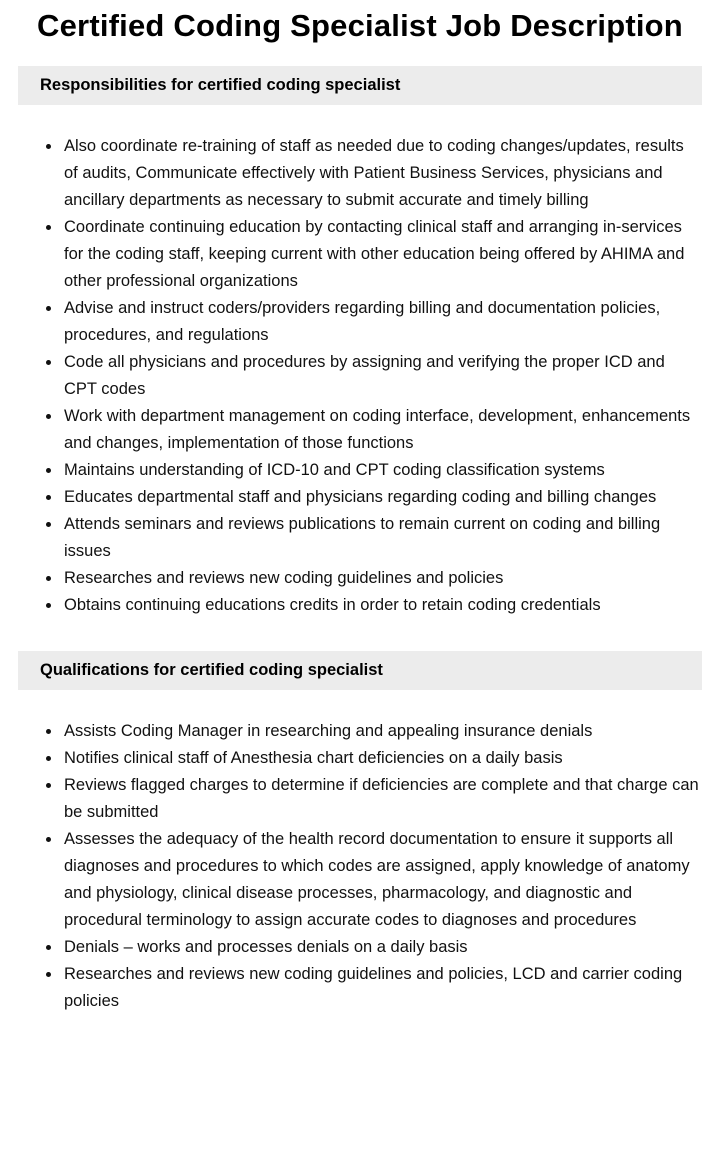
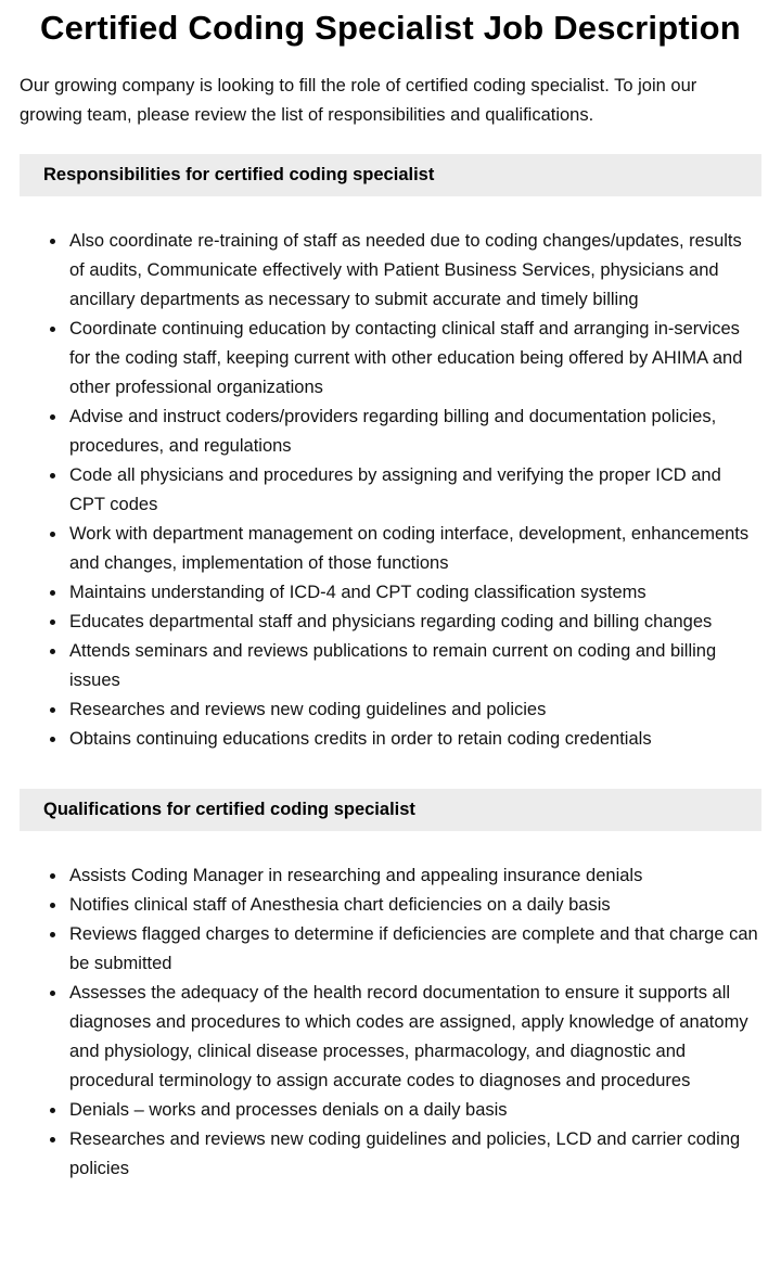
  Certified Coding Specialist Job Description
+ Our growing company is looking to fill the role of certified coding specialist. To join our growing team, please review the list of responsibilities and qualifications.
  Responsibilities for certified coding specialist
  Also coordinate re-training of staff as needed due to coding changes/updates, results of audits, Communicate effectively with Patient Business Services, physicians and ancillary departments as necessary to submit accurate and timely billing
  Coordinate continuing education by contacting clinical staff and arranging in-services for the coding staff, keeping current with other education being offered by AHIMA and other professional organizations
  Advise and instruct coders/providers regarding billing and documentation policies, procedures, and regulations
  Code all physicians and procedures by assigning and verifying the proper ICD and CPT codes
  Work with department management on coding interface, development, enhancements and changes, implementation of those functions
- Maintains understanding of ICD-10 and CPT coding classification systems
+ Maintains understanding of ICD-4 and CPT coding classification systems
  Educates departmental staff and physicians regarding coding and billing changes
  Attends seminars and reviews publications to remain current on coding and billing issues
  Researches and reviews new coding guidelines and policies
  Obtains continuing educations credits in order to retain coding credentials
  Qualifications for certified coding specialist
  Assists Coding Manager in researching and appealing insurance denials
  Notifies clinical staff of Anesthesia chart deficiencies on a daily basis
  Reviews flagged charges to determine if deficiencies are complete and that charge can be submitted
  Assesses the adequacy of the health record documentation to ensure it supports all diagnoses and procedures to which codes are assigned, apply knowledge of anatomy and physiology, clinical disease processes, pharmacology, and diagnostic and procedural terminology to assign accurate codes to diagnoses and procedures
  Denials – works and processes denials on a daily basis
  Researches and reviews new coding guidelines and policies, LCD and carrier coding policies
